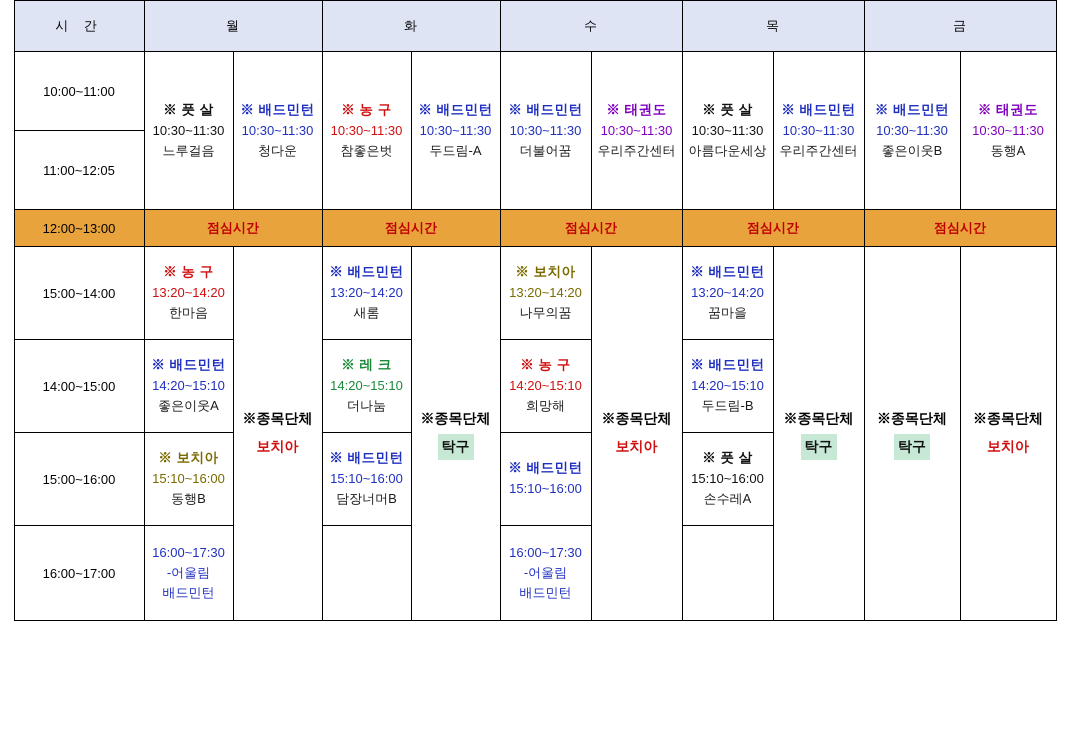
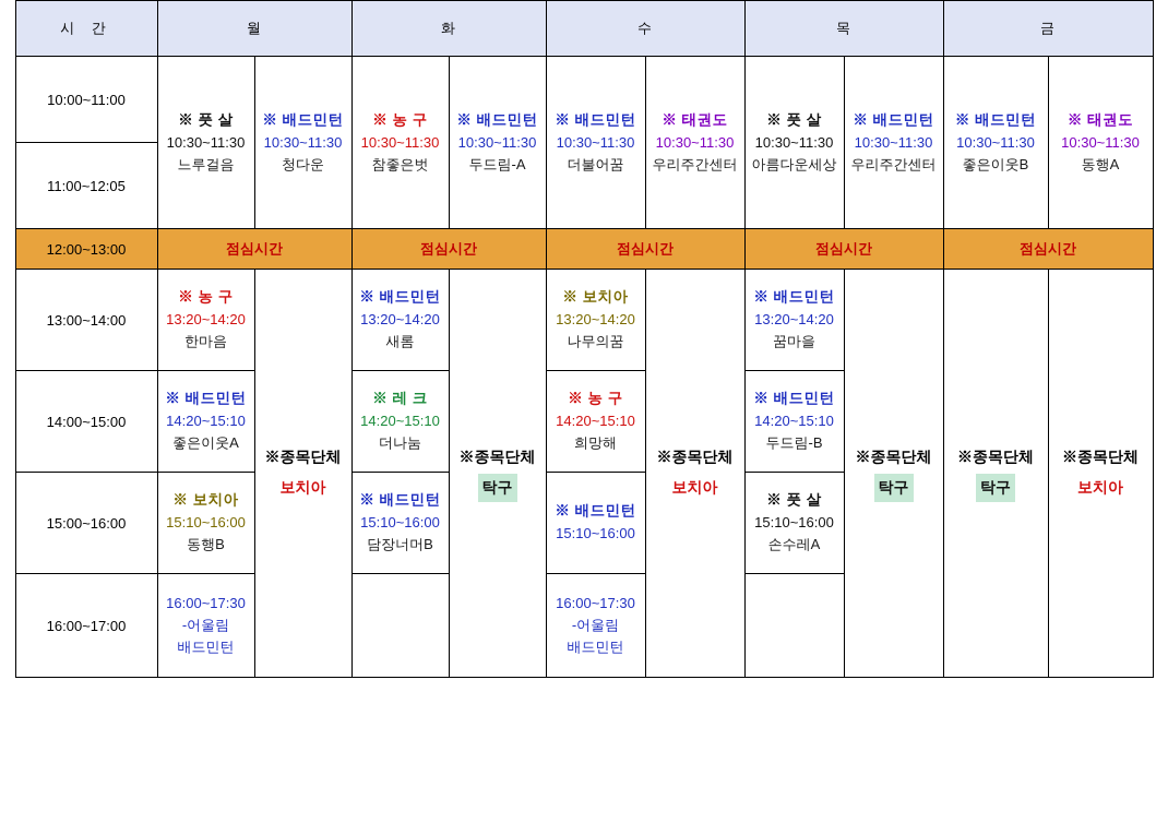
  시 간	월	화	수	목	금
  10:00~11:00	※ 풋 살 10:30~11:30 느루걸음	※ 배드민턴 10:30~11:30 청다운	※ 농 구 10:30~11:30 참좋은벗	※ 배드민턴 10:30~11:30 두드림-A	※ 배드민턴 10:30~11:30 더불어꿈	※ 태권도 10:30~11:30 우리주간센터	※ 풋 살 10:30~11:30 아름다운세상	※ 배드민턴 10:30~11:30 우리주간센터	※ 배드민턴 10:30~11:30 좋은이웃B	※ 태권도 10:30~11:30 동행A
  11:00~12:05
  12:00~13:00	점심시간	점심시간	점심시간	점심시간	점심시간
- 15:00~14:00	※ 농 구 13:20~14:20 한마음 ※ 배드민턴 14:20~15:10 좋은이웃A ※ 보치아 15:10~16:00 동행B 16:00~17:30 -어울림 배드민턴	※종목단체 보치아	※ 배드민턴 13:20~14:20 새롬 ※ 레 크 14:20~15:10 더나눔 ※ 배드민턴 15:10~16:00 담장너머B	※종목단체 탁구	※ 보치아 13:20~14:20 나무의꿈 ※ 농 구 14:20~15:10 희망해 ※ 배드민턴 15:10~16:00 16:00~17:30 -어울림 배드민턴	※종목단체 보치아	※ 배드민턴 13:20~14:20 꿈마을 ※ 배드민턴 14:20~15:10 두드림-B ※ 풋 살 15:10~16:00 손수레A	※종목단체 탁구	※종목단체 탁구	※종목단체 보치아
+ 13:00~14:00	※ 농 구 13:20~14:20 한마음 ※ 배드민턴 14:20~15:10 좋은이웃A ※ 보치아 15:10~16:00 동행B 16:00~17:30 -어울림 배드민턴	※종목단체 보치아	※ 배드민턴 13:20~14:20 새롬 ※ 레 크 14:20~15:10 더나눔 ※ 배드민턴 15:10~16:00 담장너머B	※종목단체 탁구	※ 보치아 13:20~14:20 나무의꿈 ※ 농 구 14:20~15:10 희망해 ※ 배드민턴 15:10~16:00 16:00~17:30 -어울림 배드민턴	※종목단체 보치아	※ 배드민턴 13:20~14:20 꿈마을 ※ 배드민턴 14:20~15:10 두드림-B ※ 풋 살 15:10~16:00 손수레A	※종목단체 탁구	※종목단체 탁구	※종목단체 보치아
  14:00~15:00
  15:00~16:00
  16:00~17:00
